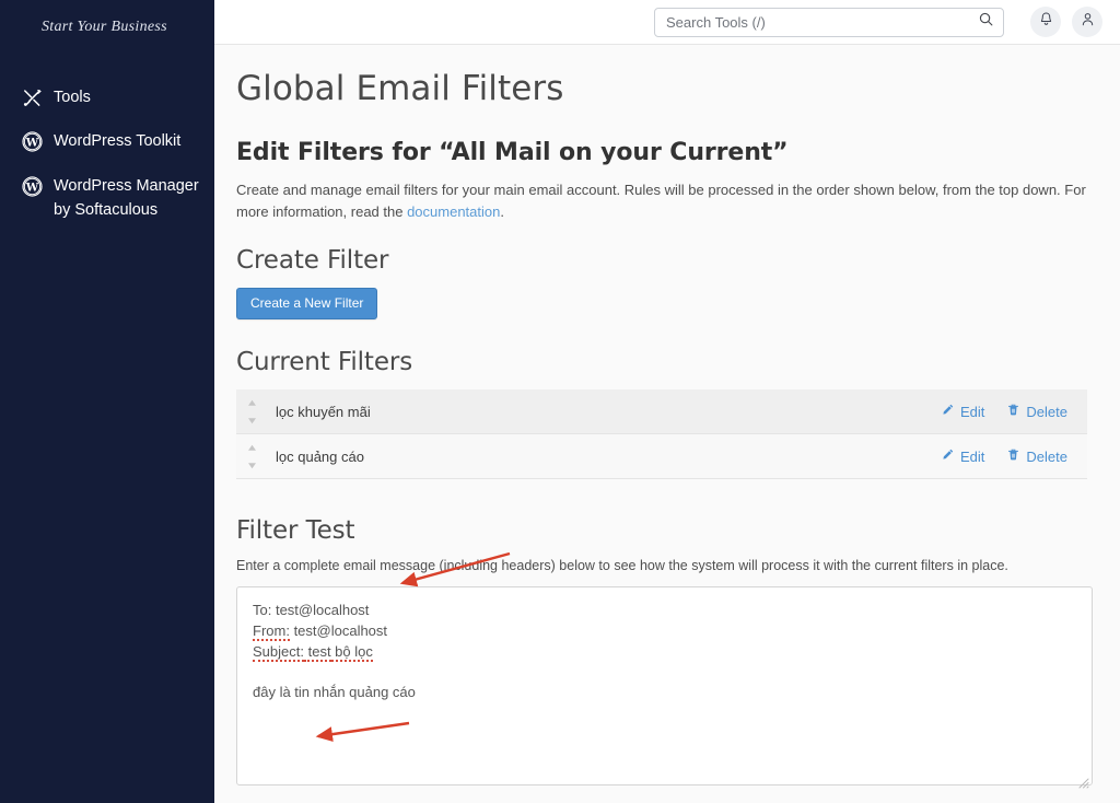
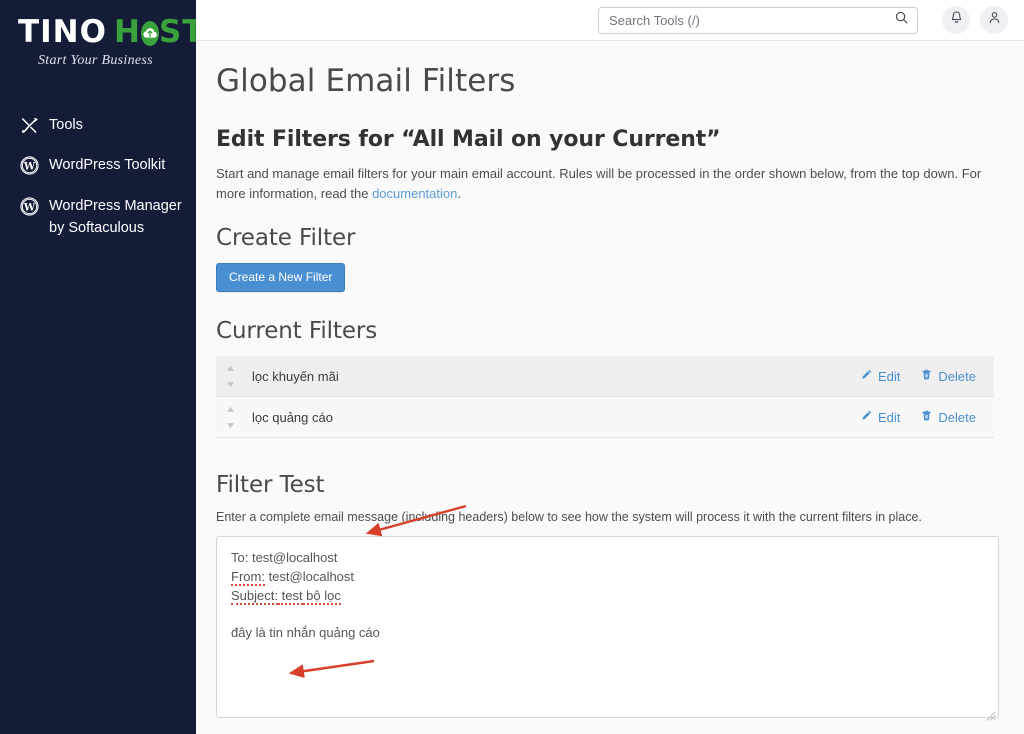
+ TINO
+ H
+ ST
  Start Your Business
  Tools
  W
  WordPress Toolkit
  W
  WordPress Manager by Softaculous
  Search Tools (/)
  Global Email Filters
  Edit Filters for “All Mail on your Current”
- Create and manage email filters for your main email account. Rules will be processed in the order shown below, from the top down. For more information, read the documentation.
+ Start and manage email filters for your main email account. Rules will be processed in the order shown below, from the top down. For more information, read the documentation.
  Create Filter
  Create a New Filter
  Current Filters
  lọc khuyến mãi
  Edit
  Delete
  lọc quảng cáo
  Edit
  Delete
  Filter Test
  Enter a complete email message (incding headers) below to see how the system will process it with the current filters in place.
  To: test@localhost
  From: test@localhost
  Subject: test bộ lọc
  đây là tin nhắn quảng cáo
  To: test@localhost From: test@localhost Subject: test bộ lọc đây là tin nhắn quảng cáo
